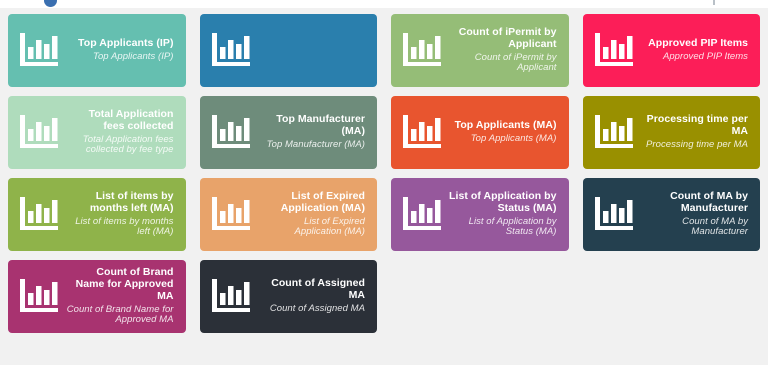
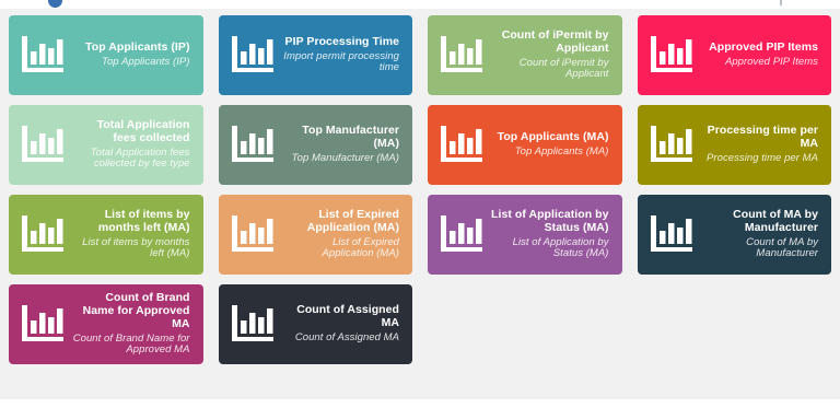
  Top Applicants (IP)
  Top Applicants (IP)
+ PIP Processing Time
+ Import permit processing time
  Count of iPermit by Applicant
  Count of iPermit by Applicant
  Approved PIP Items
  Approved PIP Items
  Total Application fees collected
  Total Application fees collected by fee type
  Top Manufacturer (MA)
  Top Manufacturer (MA)
  Top Applicants (MA)
  Top Applicants (MA)
  Processing time per MA
  Processing time per MA
  List of items by months left (MA)
  List of items by months left (MA)
  List of Expired Application (MA)
  List of Expired Application (MA)
  List of Application by Status (MA)
  List of Application by Status (MA)
  Count of MA by Manufacturer
  Count of MA by Manufacturer
  Count of Brand Name for Approved MA
  Count of Brand Name for Approved MA
  Count of Assigned MA
  Count of Assigned MA
